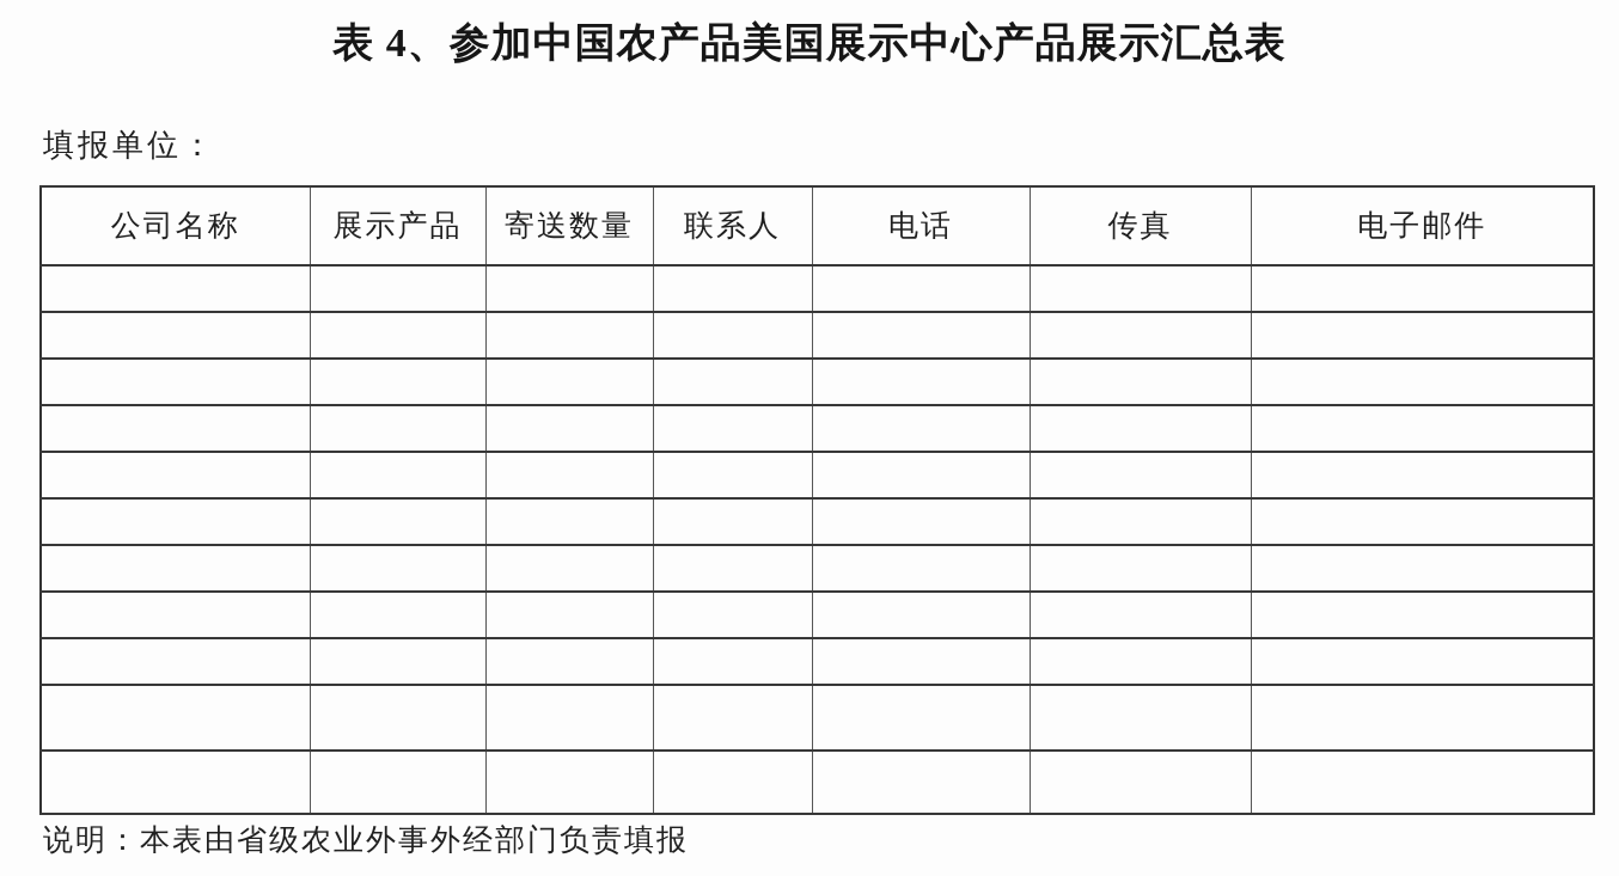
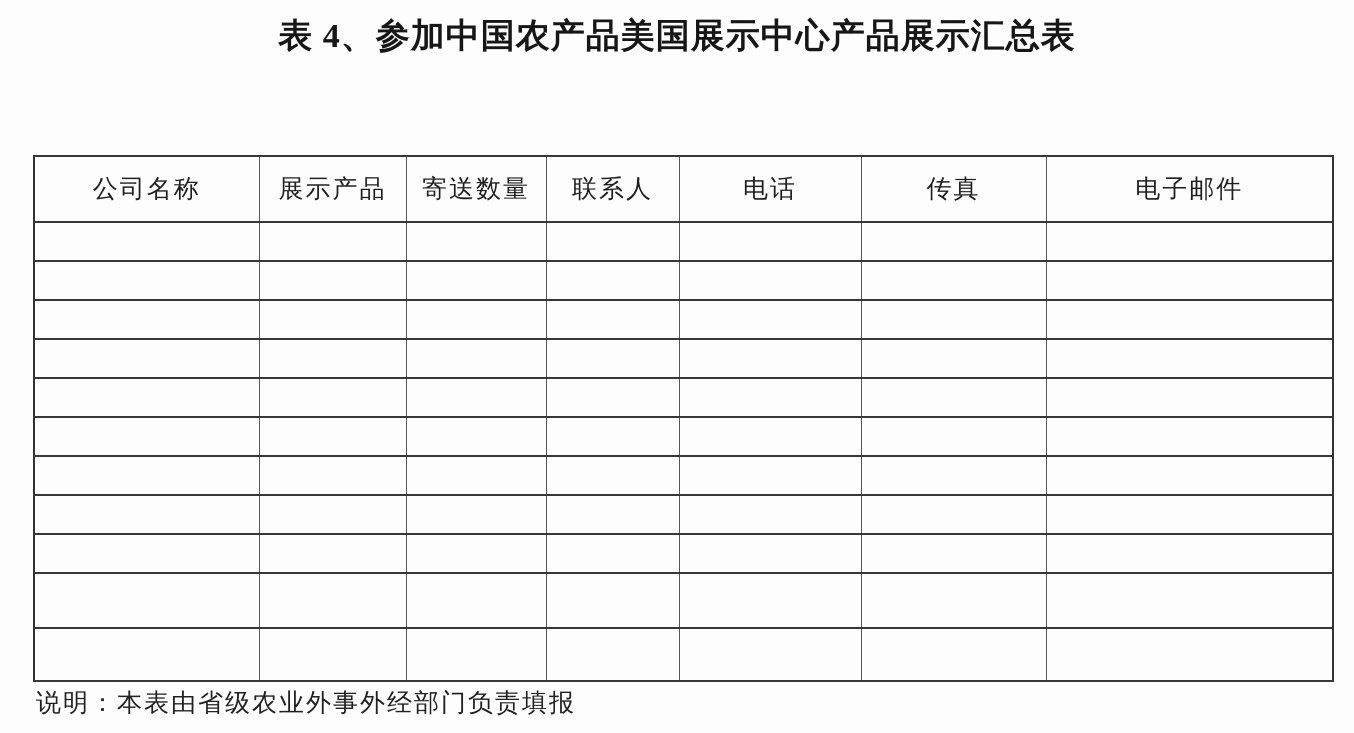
  表 4、参加中国农产品美国展示中心产品展示汇总表
- 填报单位：
  公司名称	展示产品	寄送数量	联系人	电话	传真	电子邮件
  说明：本表由省级农业外事外经部门负责填报
